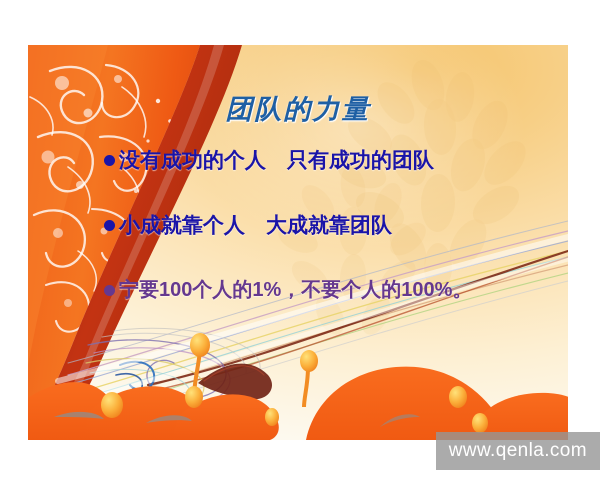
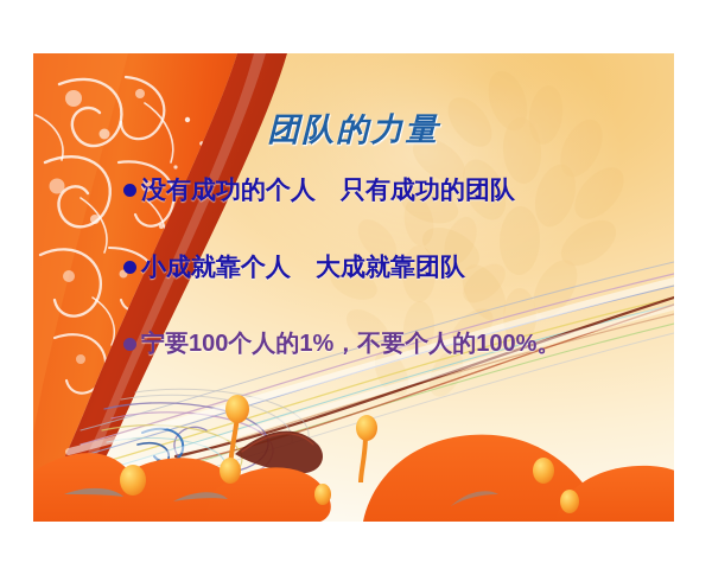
  团队的力量
  没有成功的个人 只有成功的团队
  小成就靠个人 大成就靠团队
  宁要100个人的1%，不要个人的100%。
- www.qenla.com
